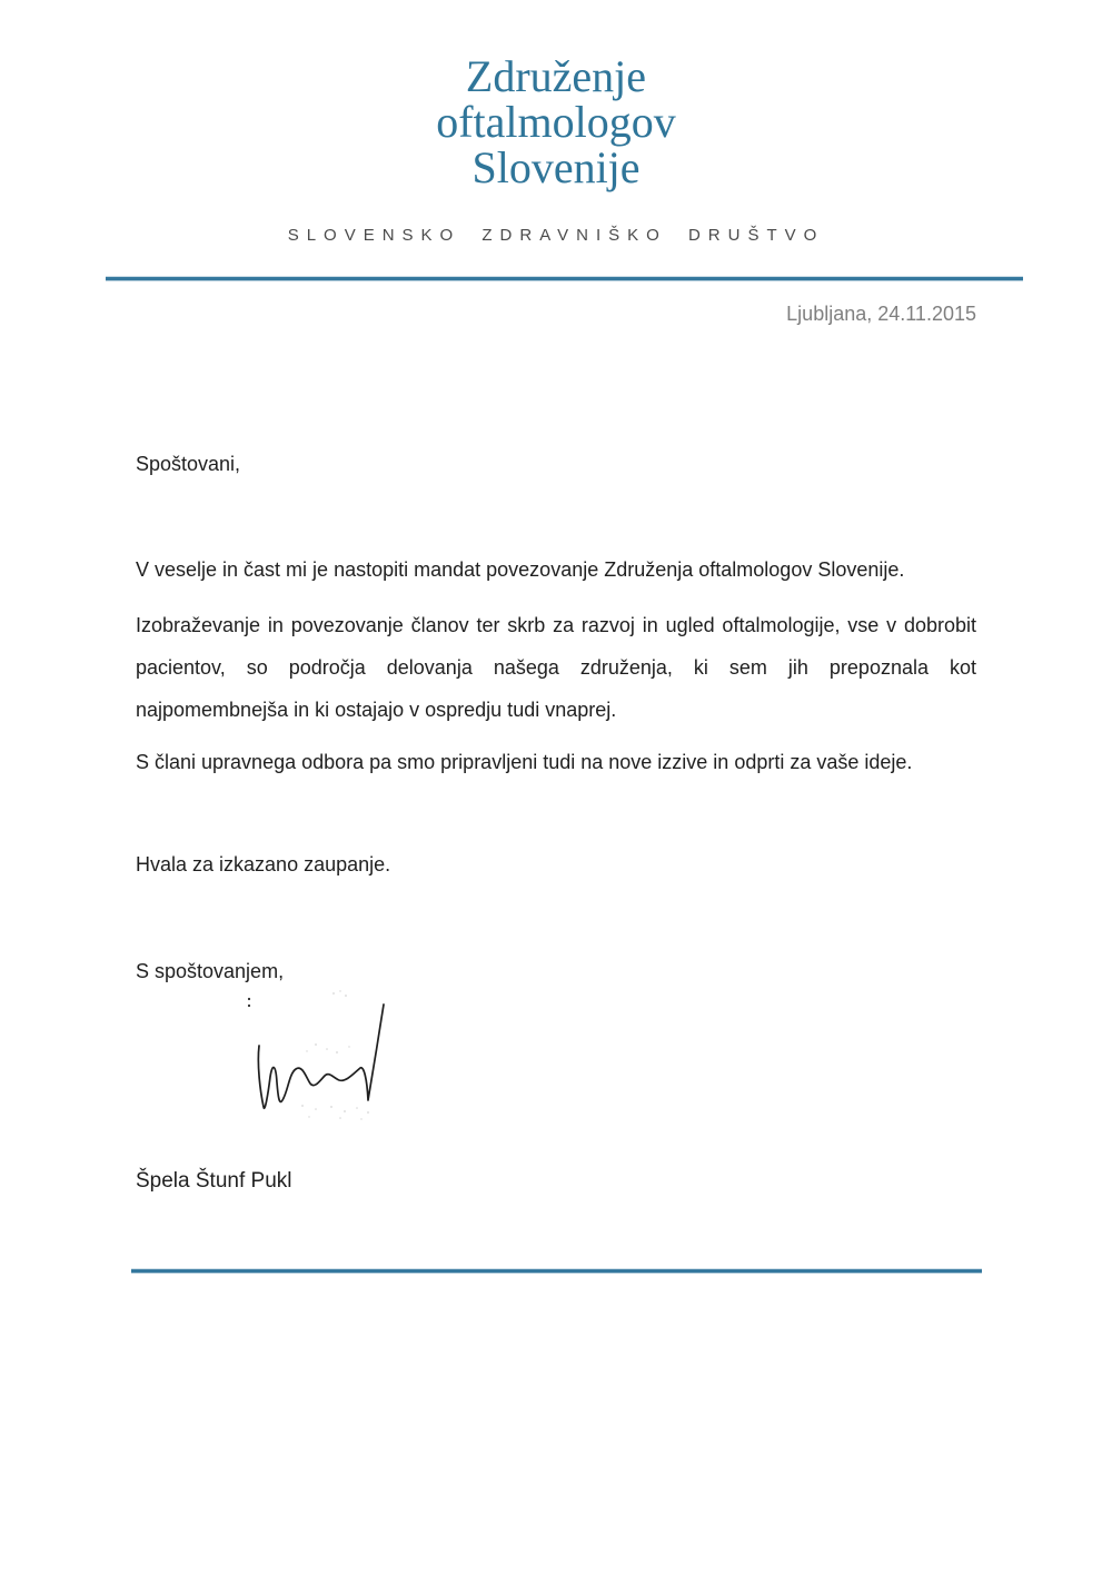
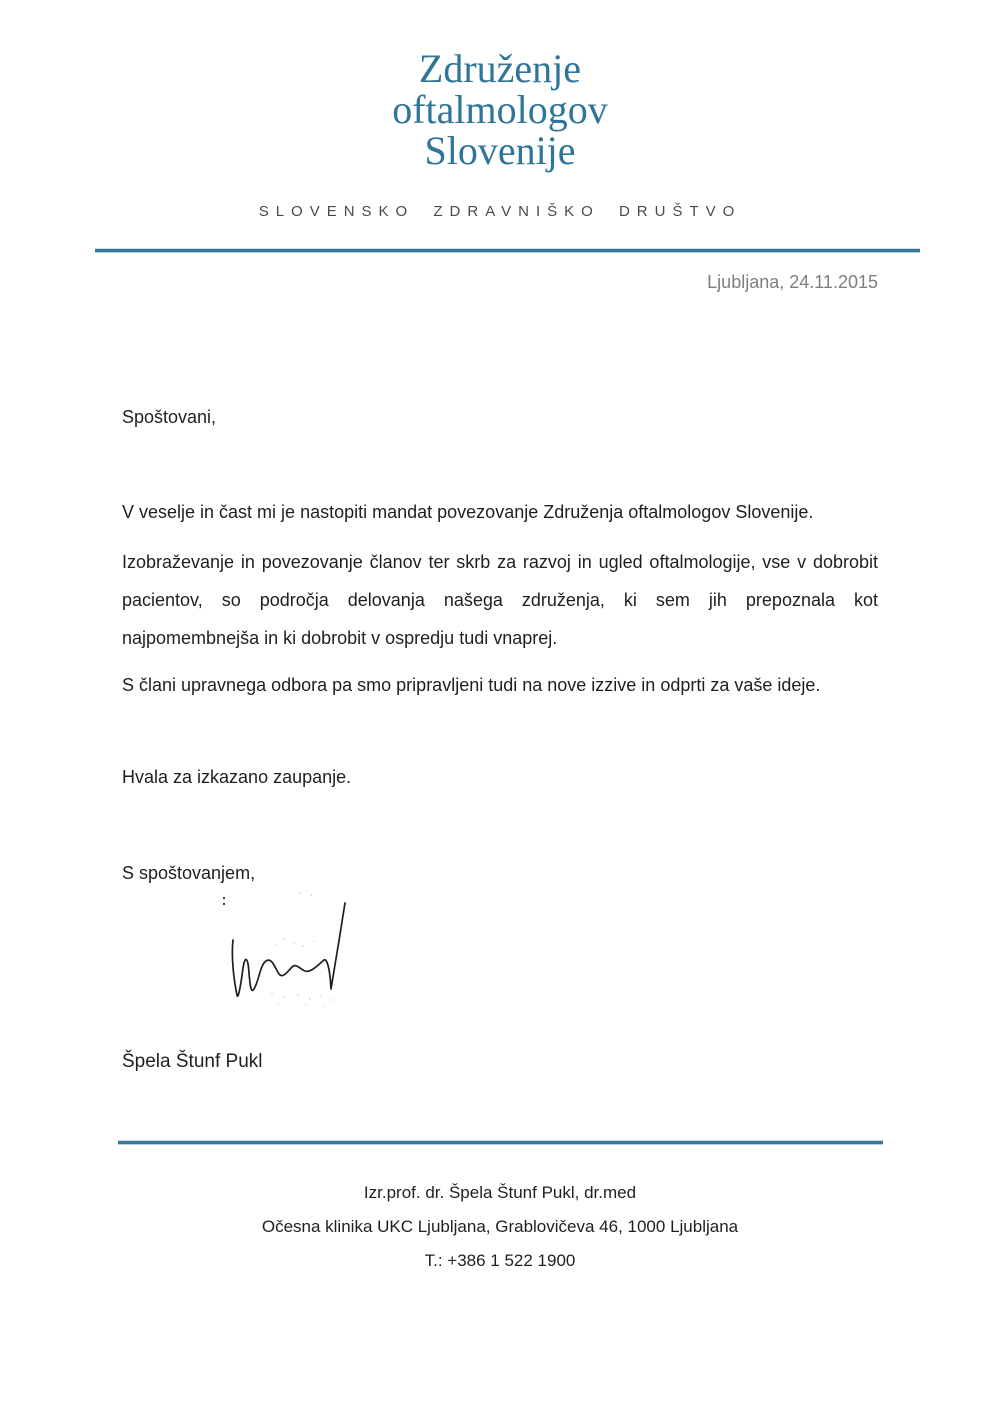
  Združenje
  oftalmologov
  Slovenije
  SLOVENSKO ZDRAVNIŠKO DRUŠTVO
  Ljubljana, 24.11.2015
  Spoštovani,
  V veselje in čast mi je nastopiti mandat povezovanje Združenja oftalmologov Slovenije.
- Izobraževanje in povezovanje članov ter skrb za razvoj in ugled oftalmologije, vse v dobrobit pacientov, so področja delovanja našega združenja, ki sem jih prepoznala kot najpomembnejša in ki ostajajo v ospredju tudi vnaprej.
+ Izobraževanje in povezovanje članov ter skrb za razvoj in ugled oftalmologije, vse v dobrobit pacientov, so področja delovanja našega združenja, ki sem jih prepoznala kot najpomembnejša in ki dobrobit v ospredju tudi vnaprej.
  S člani upravnega odbora pa smo pripravljeni tudi na nove izzive in odprti za vaše ideje.
  Hvala za izkazano zaupanje.
  S spoštovanjem,
  Špela Štunf Pukl
+ Izr.prof. dr. Špela Štunf Pukl, dr.med
+ Očesna klinika UKC Ljubljana, Grablovičeva 46, 1000 Ljubljana
+ T.: +386 1 522 1900
